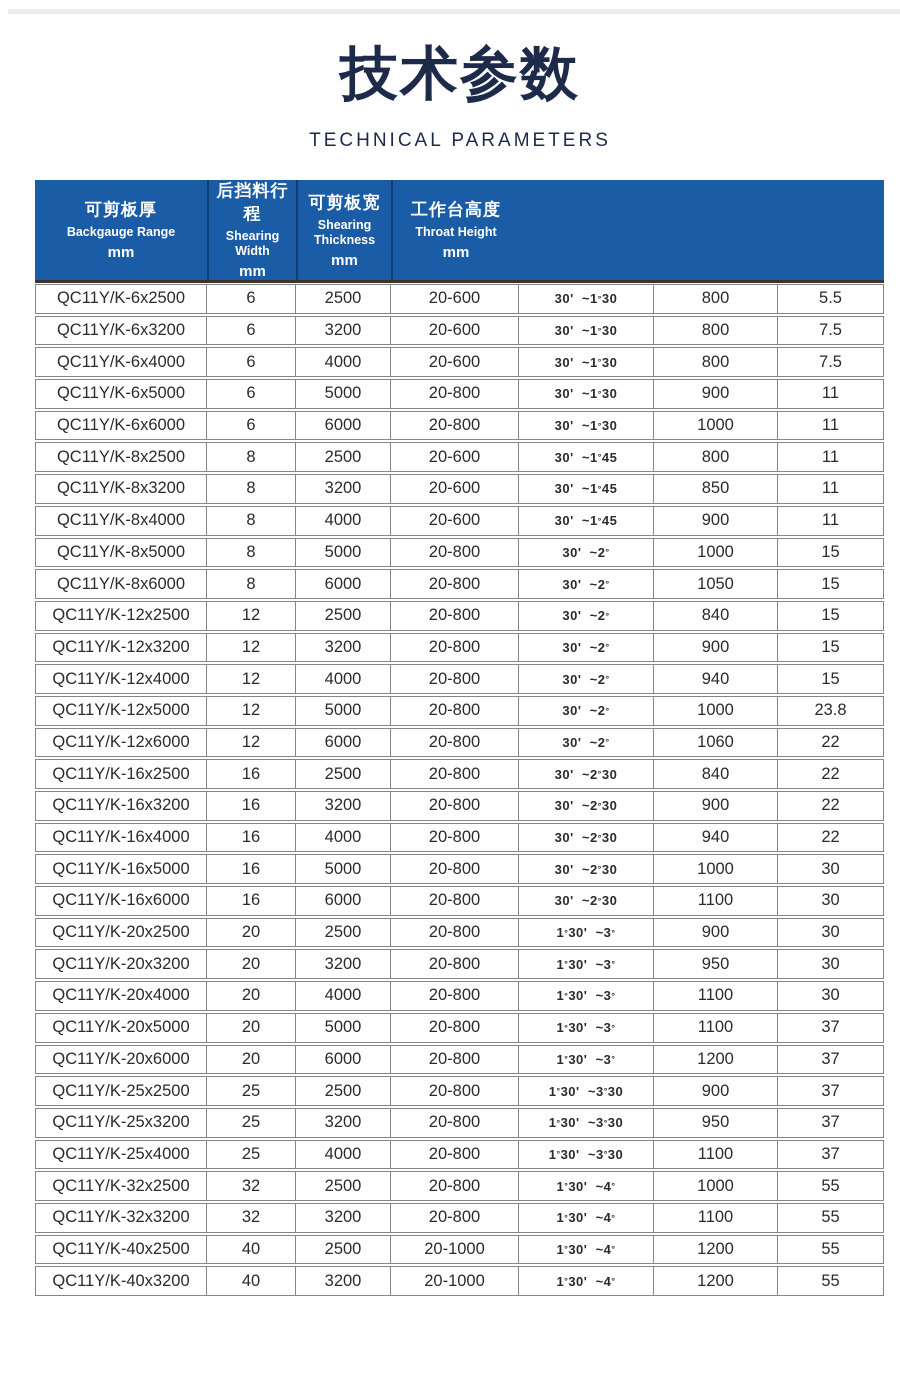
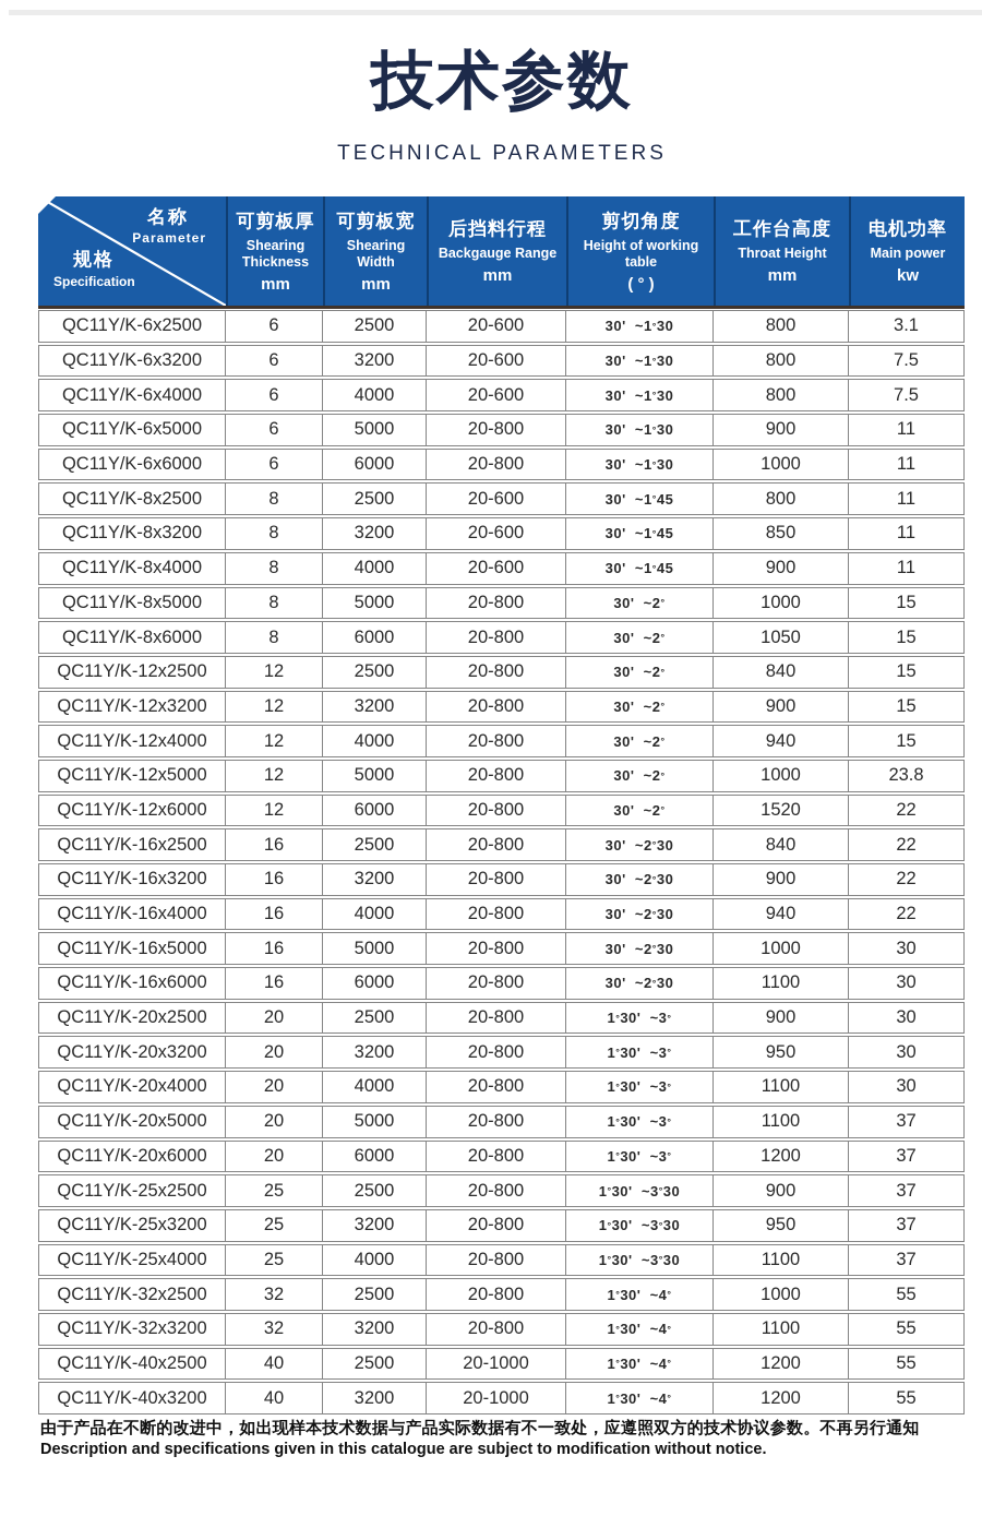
  技术参数
  TECHNICAL PARAMETERS
+ 名称
+ Parameter
+ 规格
+ Specification
  可剪板厚
- Backgauge Range
+ Shearing Thickness
  mm
- 后挡料行程
+ 可剪板宽
  Shearing Width
  mm
- 可剪板宽
+ 后挡料行程
- Shearing Thickness
+ Backgauge Range
  mm
+ 剪切角度
+ Height of working table
+ ( ° )
  工作台高度
  Throat Height
  mm
+ 电机功率
+ Main power
+ kw
  QC11Y/K-6x2500
  6
  2500
  20-600
  30' ~1
  °
  30
  800
- 5.5
+ 3.1
  QC11Y/K-6x3200
  6
  3200
  20-600
  30' ~1
  °
  30
  800
  7.5
  QC11Y/K-6x4000
  6
  4000
  20-600
  30' ~1
  °
  30
  800
  7.5
  QC11Y/K-6x5000
  6
  5000
  20-800
  30' ~1
  °
  30
  900
  11
  QC11Y/K-6x6000
  6
  6000
  20-800
  30' ~1
  °
  30
  1000
  11
  QC11Y/K-8x2500
  8
  2500
  20-600
  30' ~1
  °
  45
  800
  11
  QC11Y/K-8x3200
  8
  3200
  20-600
  30' ~1
  °
  45
  850
  11
  QC11Y/K-8x4000
  8
  4000
  20-600
  30' ~1
  °
  45
  900
  11
  QC11Y/K-8x5000
  8
  5000
  20-800
  30' ~2
  °
  1000
  15
  QC11Y/K-8x6000
  8
  6000
  20-800
  30' ~2
  °
  1050
  15
  QC11Y/K-12x2500
  12
  2500
  20-800
  30' ~2
  °
  840
  15
  QC11Y/K-12x3200
  12
  3200
  20-800
  30' ~2
  °
  900
  15
  QC11Y/K-12x4000
  12
  4000
  20-800
  30' ~2
  °
  940
  15
  QC11Y/K-12x5000
  12
  5000
  20-800
  30' ~2
  °
  1000
  23.8
  QC11Y/K-12x6000
  12
  6000
  20-800
  30' ~2
  °
- 1060
+ 1520
  22
  QC11Y/K-16x2500
  16
  2500
  20-800
  30' ~2
  °
  30
  840
  22
  QC11Y/K-16x3200
  16
  3200
  20-800
  30' ~2
  °
  30
  900
  22
  QC11Y/K-16x4000
  16
  4000
  20-800
  30' ~2
  °
  30
  940
  22
  QC11Y/K-16x5000
  16
  5000
  20-800
  30' ~2
  °
  30
  1000
  30
  QC11Y/K-16x6000
  16
  6000
  20-800
  30' ~2
  °
  30
  1100
  30
  QC11Y/K-20x2500
  20
  2500
  20-800
  1
  °
  30' ~3
  °
  900
  30
  QC11Y/K-20x3200
  20
  3200
  20-800
  1
  °
  30' ~3
  °
  950
  30
  QC11Y/K-20x4000
  20
  4000
  20-800
  1
  °
  30' ~3
  °
  1100
  30
  QC11Y/K-20x5000
  20
  5000
  20-800
  1
  °
  30' ~3
  °
  1100
  37
  QC11Y/K-20x6000
  20
  6000
  20-800
  1
  °
  30' ~3
  °
  1200
  37
  QC11Y/K-25x2500
  25
  2500
  20-800
  1
  °
  30' ~3
  °
  30
  900
  37
  QC11Y/K-25x3200
  25
  3200
  20-800
  1
  °
  30' ~3
  °
  30
  950
  37
  QC11Y/K-25x4000
  25
  4000
  20-800
  1
  °
  30' ~3
  °
  30
  1100
  37
  QC11Y/K-32x2500
  32
  2500
  20-800
  1
  °
  30' ~4
  °
  1000
  55
  QC11Y/K-32x3200
  32
  3200
  20-800
  1
  °
  30' ~4
  °
  1100
  55
  QC11Y/K-40x2500
  40
  2500
  20-1000
  1
  °
  30' ~4
  °
  1200
  55
  QC11Y/K-40x3200
  40
  3200
  20-1000
  1
  °
  30' ~4
  °
  1200
  55
+ 由于产品在不断的改进中，如出现样本技术数据与产品实际数据有不一致处，应遵照双方的技术协议参数。不再另行通知
+ Description and specifications given in this catalogue are subject to modification without notice.
